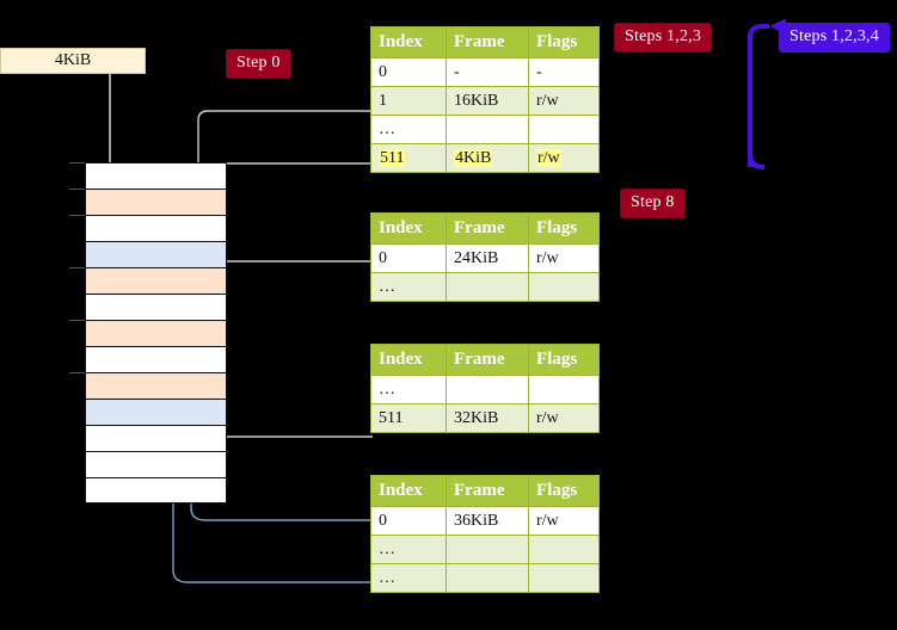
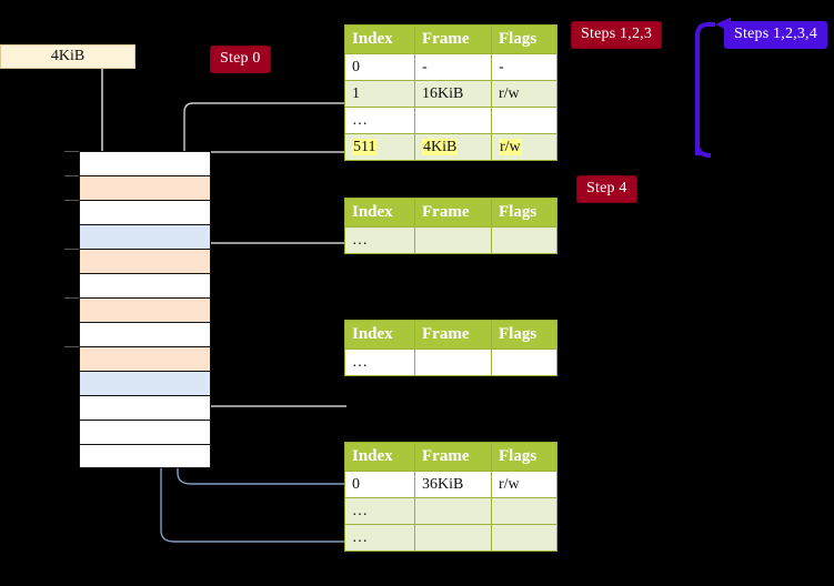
  4KiB
  Step 0
- Step 8
+ Step 4
  Steps 1,2,3
  Steps 1,2,3,4
  Index	Frame	Flags
  0	-	-
  1	16KiB	r/w
  …
  511	4KiB	r/w
  Index	Frame	Flags
- 0	24KiB	r/w
  …
  Index	Frame	Flags
  …
- 511	32KiB	r/w
  Index	Frame	Flags
  0	36KiB	r/w
  …
  …
